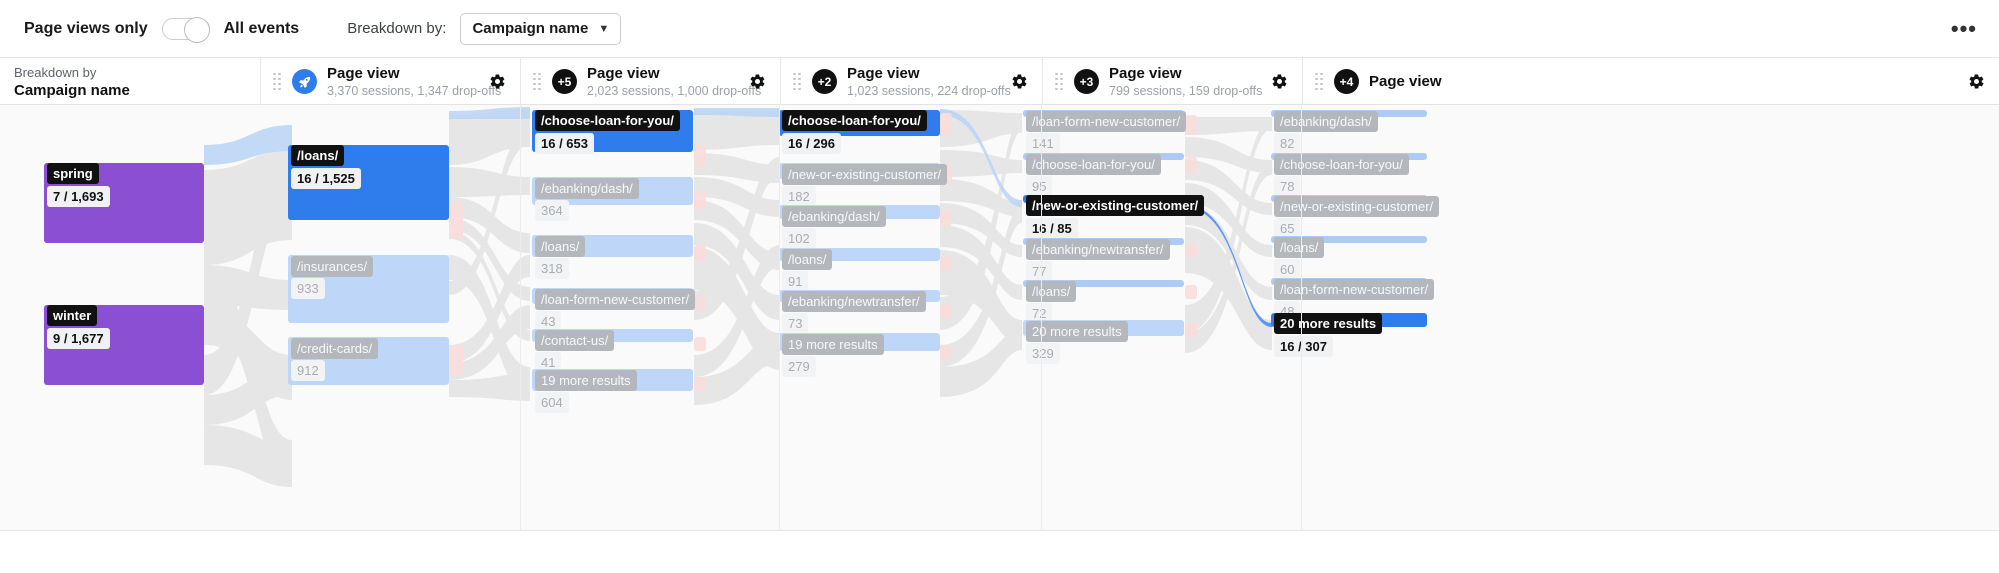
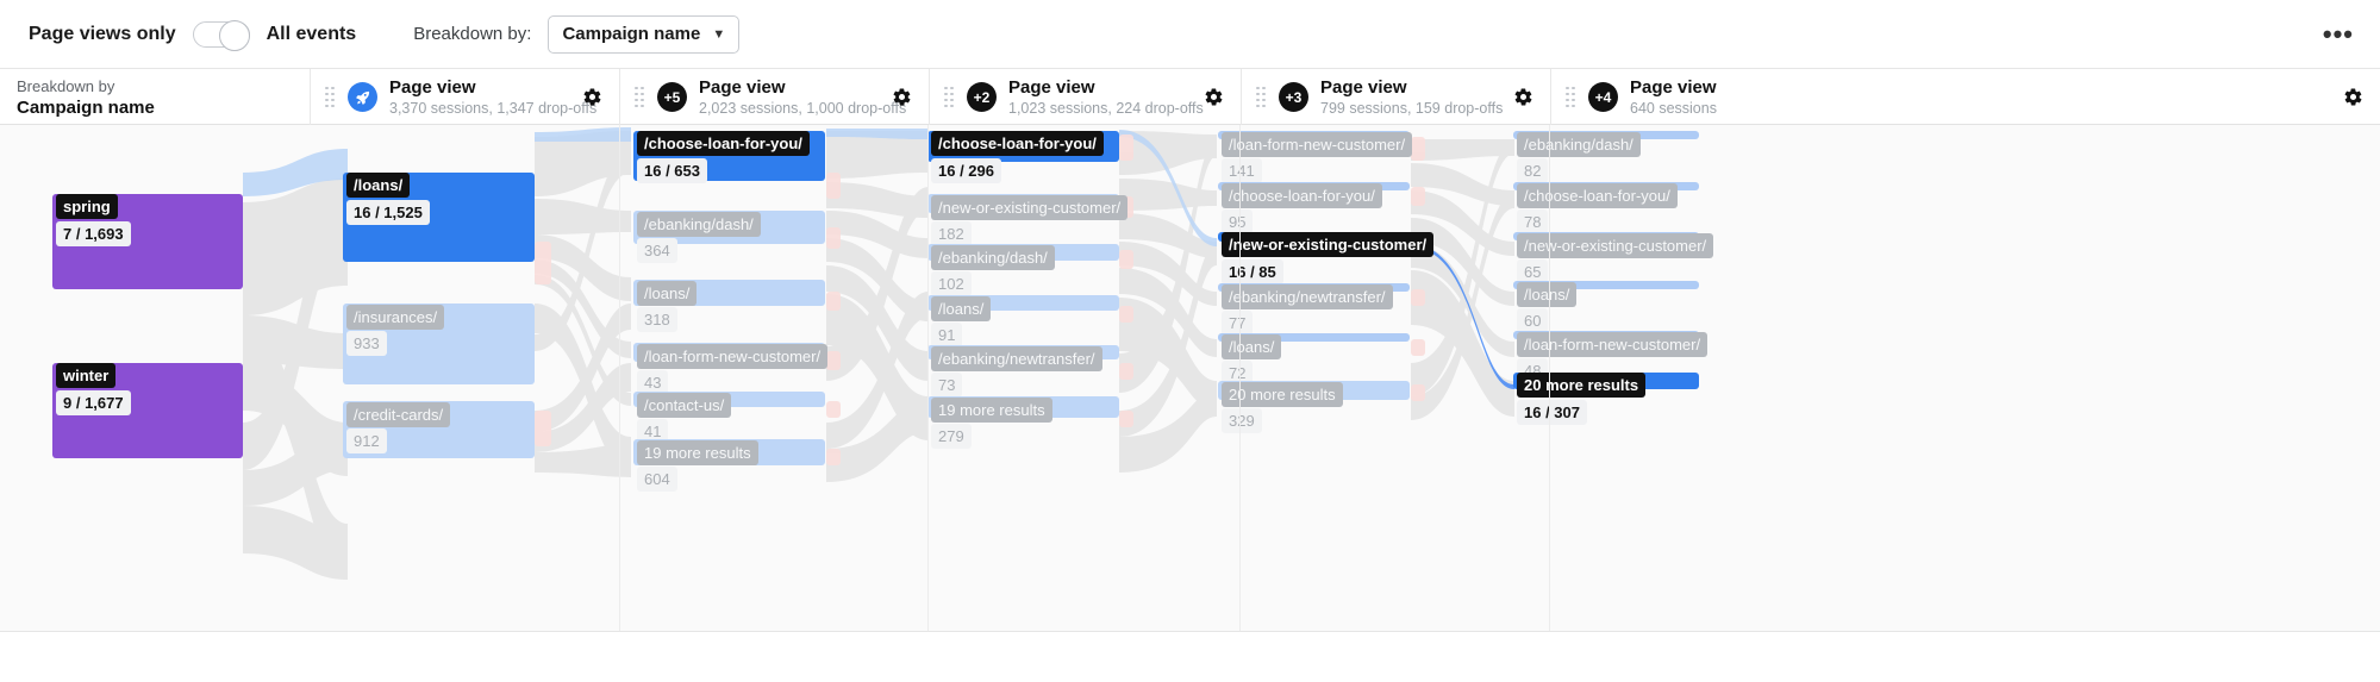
  Page views only
  All events
  Breakdown by:
  Campaign name
  ▼
  •••
  Breakdown by
  Campaign name
  Page view
  3,370 sessions, 1,347 drop-offs
  +5
  Page view
  2,023 sessions, 1,000 drop-offs
  +2
  Page view
  1,023 sessions, 224 drop-offs
  +3
  Page view
  799 sessions, 159 drop-offs
  +4
  Page view
+ 640 sessions
  spring
  7 / 1,693
  winter
  9 / 1,677
  /loans/
  16 / 1,525
  /insurances/
  933
  /credit-cards/
  912
  /choose-loan-for-you/
  16 / 653
  /ebanking/dash/
  364
  /loans/
  318
  /loan-form-new-customer/
  43
  /contact-us/
  41
  19 more results
  604
  /choose-loan-for-you/
  16 / 296
  /new-or-existing-customer/
  182
  /ebanking/dash/
  102
  /loans/
  91
  /ebanking/newtransfer/
  73
  19 more results
  279
  /loan-form-new-customer/
  141
  /choose-loan-for-you/
  95
  /new-or-existing-customer/
  16 / 85
  /ebanking/newtransfer/
  77
  /loans/
  72
  20 more results
  329
  /ebnking/dash/
  82
  /chose-loan-for-you/
  78
  /new-or-existing-customer/
  65
  /loans/
  60
  /loan-form-new-customer/
  48
  20 more results
  16 / 307
